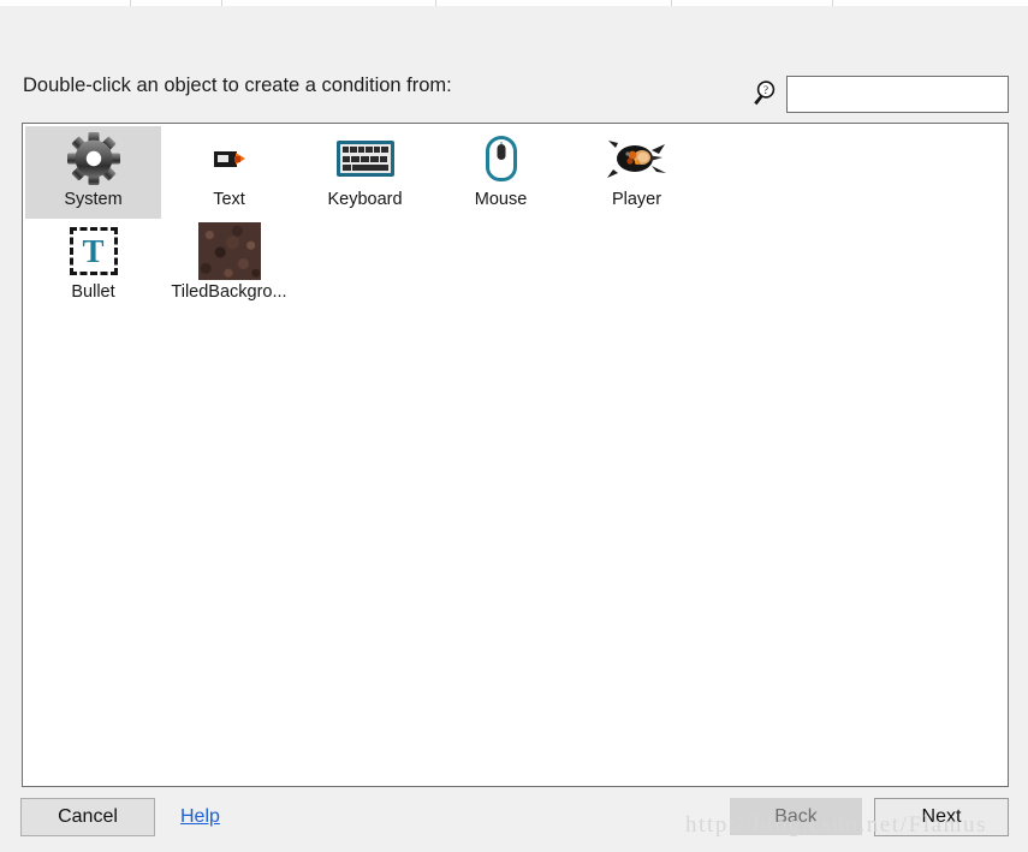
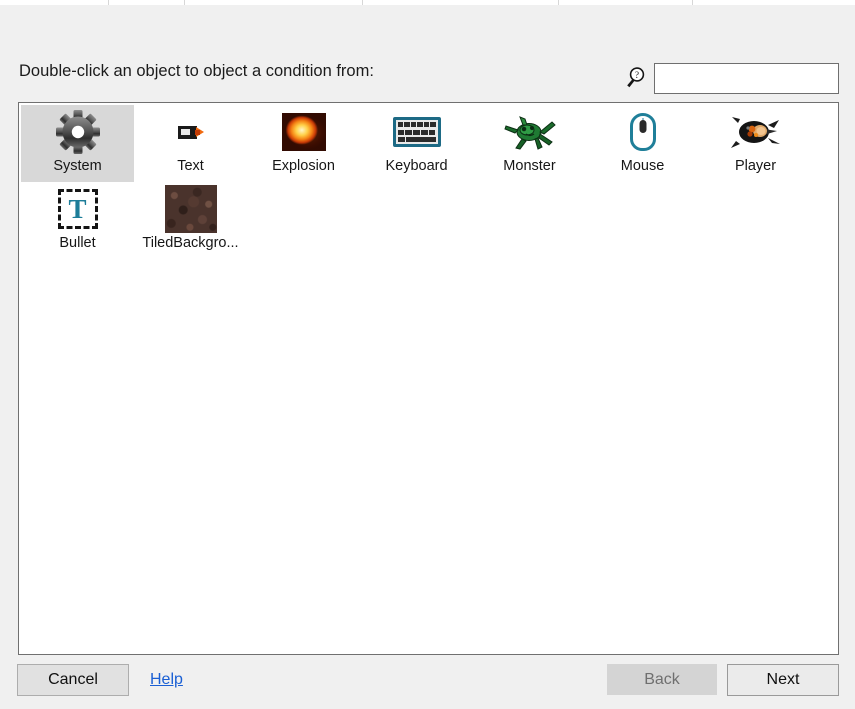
- Double-click an object to create a condition from:
+ Double-click an object to object a condition from:
  ?
  System
  Text
+ Explosion
  Keyboard
+ Monster
  Mouse
  Player
  T
  Bullet
  TiledBackgro...
  Cancel
  Help
  Back
  Next
- http://blog.csdn.net/Flamus
